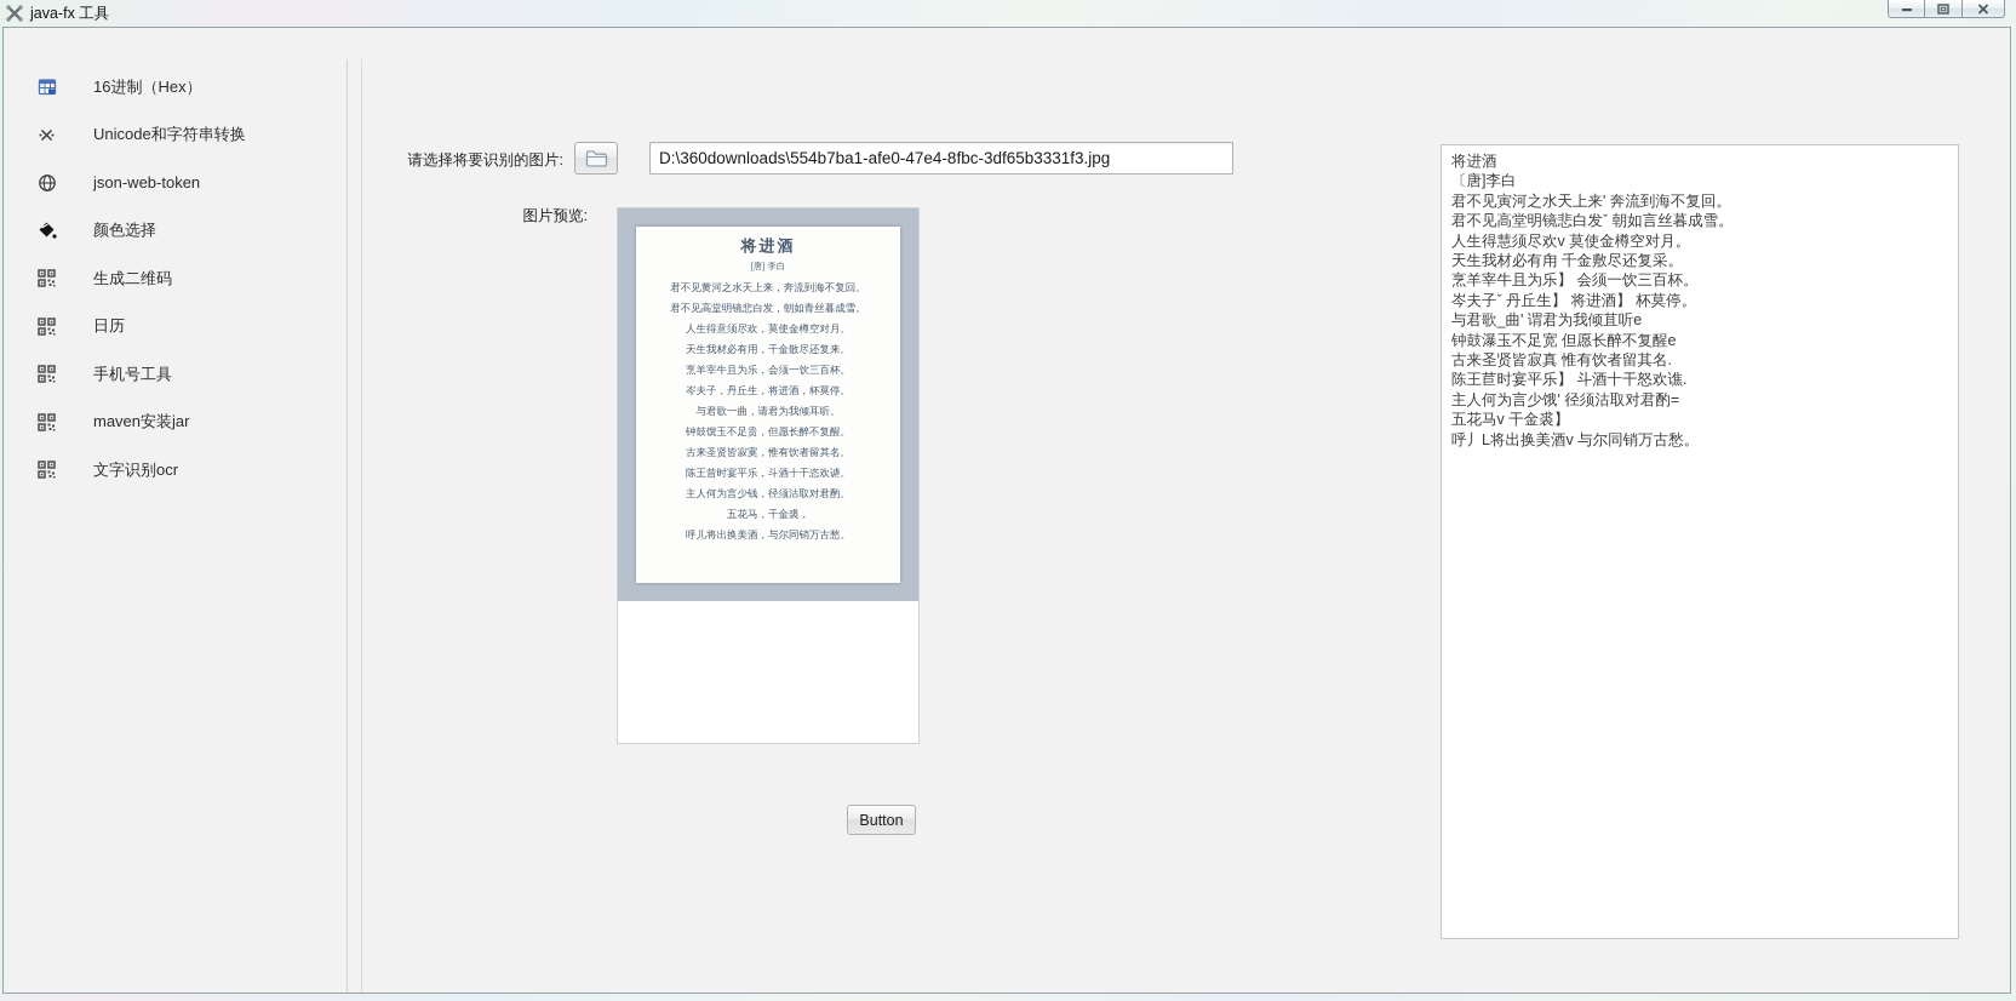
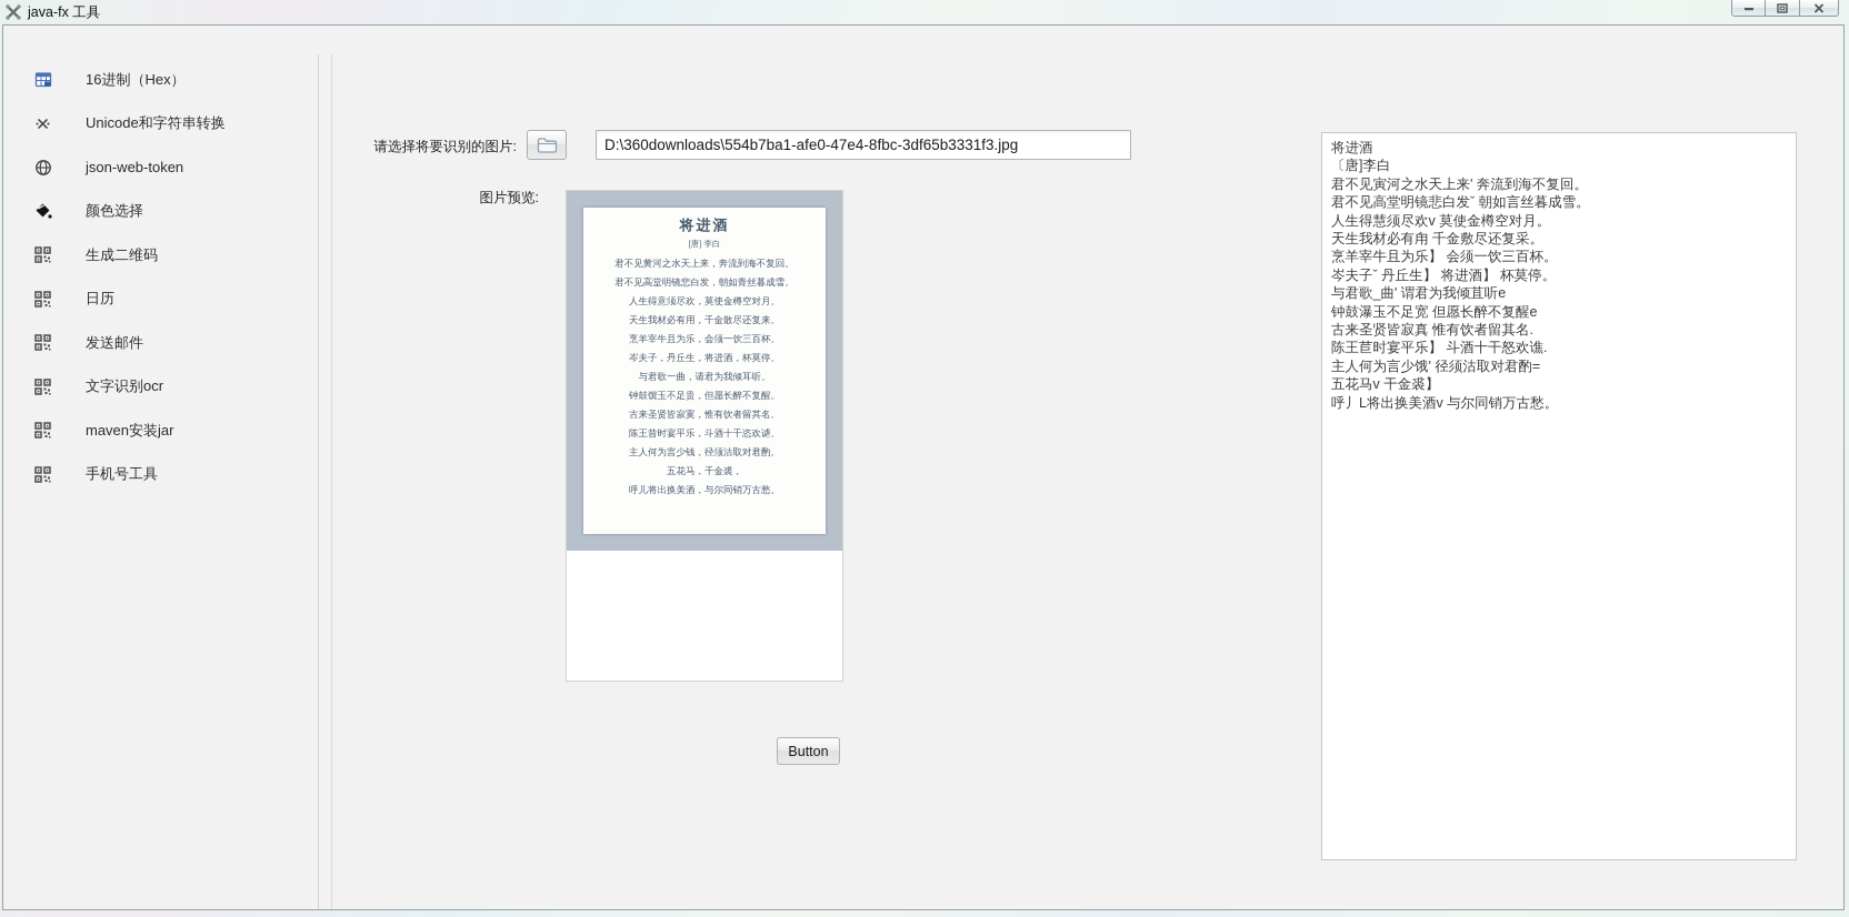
  java-fx 工具
  16进制（Hex）
  Unicode和字符串转换
  json-web-token
  颜色选择
  生成二维码
  日历
+ 发送邮件
- 手机号工具
+ 文字识别ocr
  maven安装jar
- 文字识别ocr
+ 手机号工具
  请选择将要识别的图片:
  D:\360downloads\554b7ba1-afe0-47e4-8fbc-3df65b3331f3.jpg
  图片预览:
  将进酒
  [唐] 李白
  君不见黄河之水天上来，奔流到海不复回。
  君不见高堂明镜悲白发，朝如青丝暮成雪。
  人生得意须尽欢，莫使金樽空对月。
  天生我材必有用，千金散尽还复来。
  烹羊宰牛且为乐，会须一饮三百杯。
  岑夫子，丹丘生，将进酒，杯莫停。
  与君歌一曲，请君为我倾耳听。
  钟鼓馔玉不足贵，但愿长醉不复醒。
  古来圣贤皆寂寞，惟有饮者留其名。
  陈王昔时宴平乐，斗酒十千恣欢谑。
  主人何为言少钱，径须沽取对君酌。
  五花马，千金裘，
  呼儿将出换美酒，与尔同销万古愁。
  Button
  将进酒
  〔唐]李白
  君不见寅河之水天上来' 奔流到海不复回。
  君不见高堂明镜悲白发ˇ 朝如言丝暮成雪。
  人生得慧须尽欢v 莫使金樽空对月。
  天生我材必有甪 千金敷尽还复采。
  烹羊宰牛且为乐】 会须一饮三百杯。
  岑夫子ˇ 丹丘生】 将进酒】 杯莫停。
  与君歌_曲' 谓君为我倾苴听e
  钟鼓瀑玉不足宽 但愿长醉不复醒e
  古来圣贤皆寂真 惟有饮者留其名.
  陈王苣时宴平乐】 斗酒十干怒欢谯.
  主人何为言少饿' 径须沽取对君酌=
  五花马v 干金裘】
  呼丿L将出换美酒v 与尔同销万古愁。
